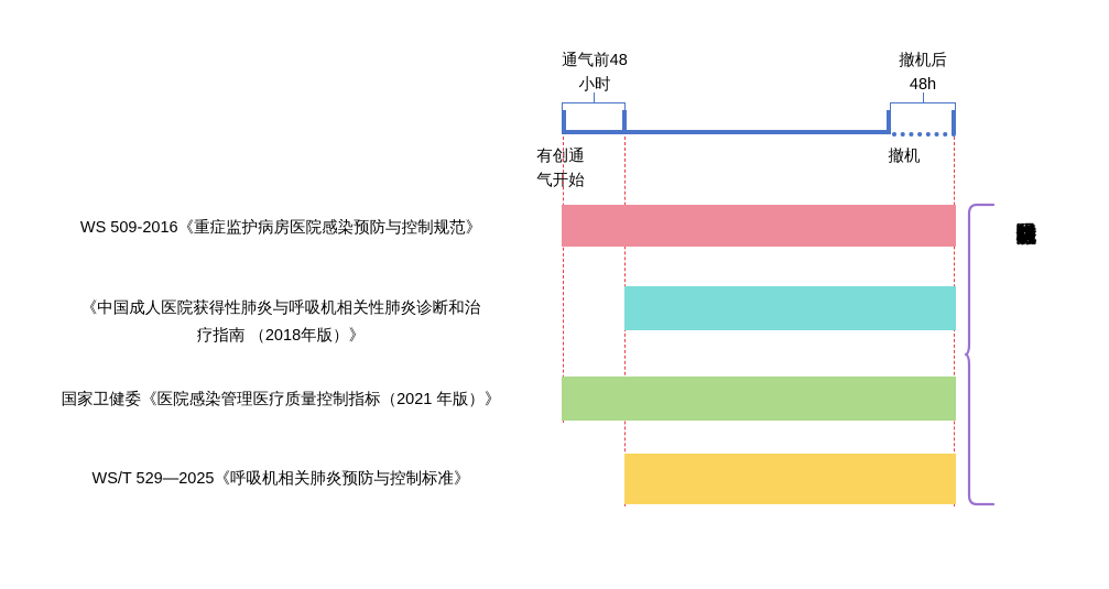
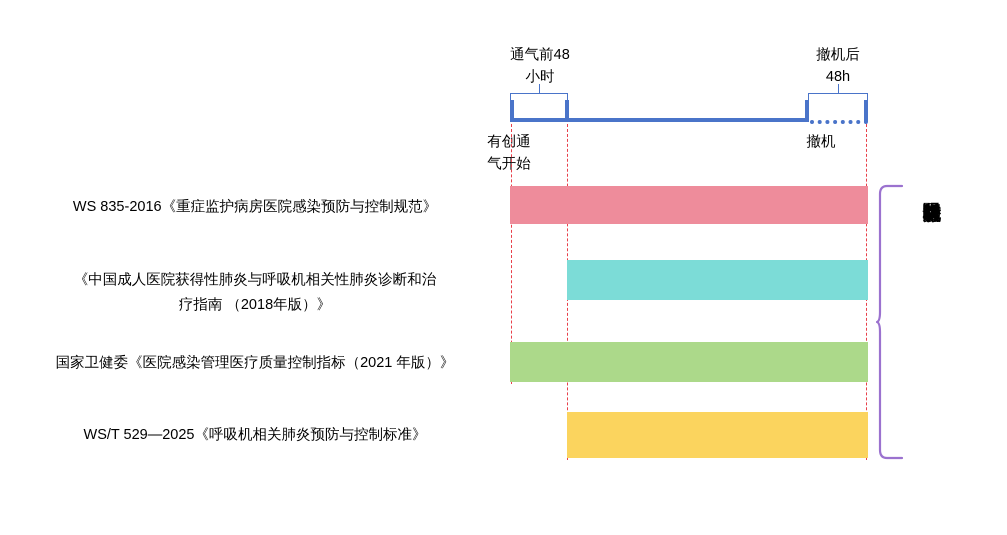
  通气前48
  小时
  撤机后
  48h
  有创通
  气开始
  撤机
- WS 509-2016《重症监护病房医院感染预防与控制规范》
+ WS 835-2016《重症监护病房医院感染预防与控制规范》
  《中国成人医院获得性肺炎与呼吸机相关性肺炎诊断和治
  疗指南 （2018年版）》
  国家卫健委《医院感染管理医疗质量控制指标（2021 年版）》
  WS/T 529—2025《呼吸机相关肺炎预防与控制标准》
